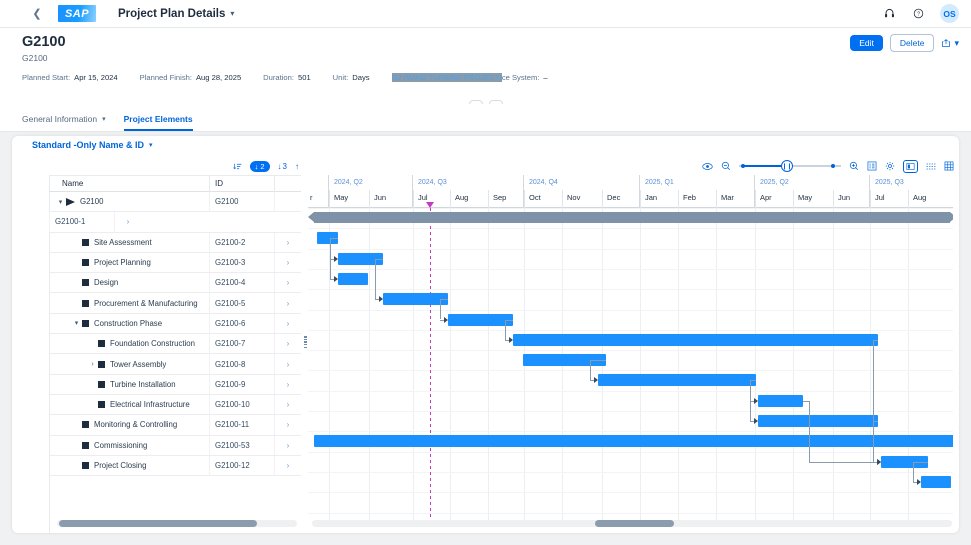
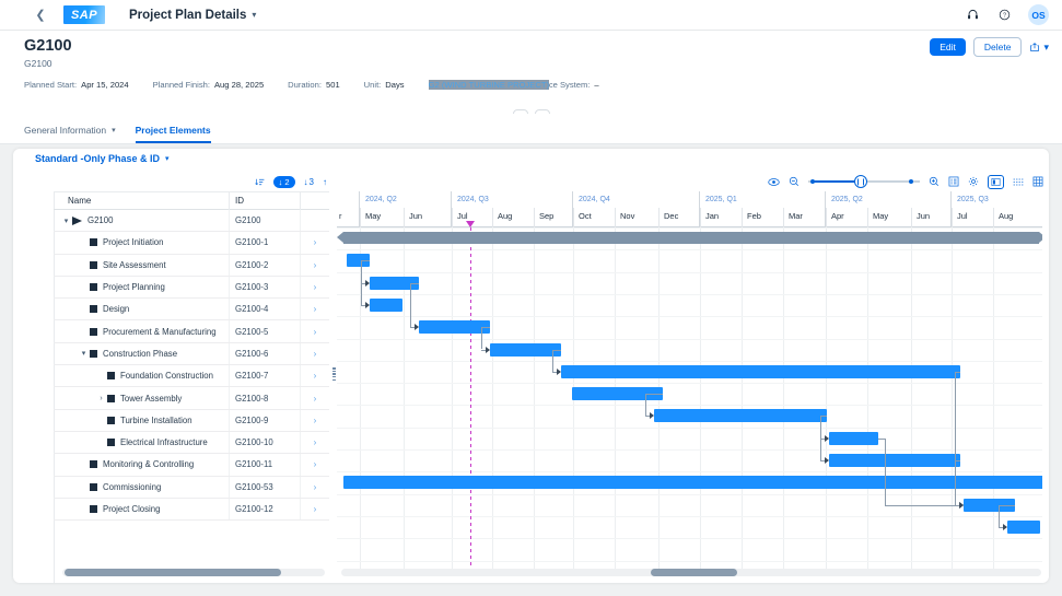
  ❮
  SAP
  Project Plan Details
  ▾
  OS
  G2100
  G2100
  Planned Start:
  Apr 15, 2024
  Planned Finish:
  Aug 28, 2025
  Duration:
  501
  Unit:
  Days
  G2 (WIND TURBINE PROJECT)
  –
  Edit
  Delete
  ▾
  General Information
  Project Elements
- Standard -Only Name & ID
+ Standard -Only Phase & ID
  ↓
  2
  ↓
  3
  ↑
  Name
  ID
  G2100
  G2100
+ Project Initiation
  G2100-1
  ›
  Site Assessment
  G2100-2
  ›
  Project Planning
  G2100-3
  ›
  Design
  G2100-4
  ›
  Procurement & Manufacturing
  G2100-5
  ›
  Construction Phase
  G2100-6
  ›
  Foundation Construction
  G2100-7
  ›
  Tower Assembly
  G2100-8
  ›
  Turbine Installation
  G2100-9
  ›
  Electrical Infrastructure
  G2100-10
  ›
  Monitoring & Controlling
  G2100-11
  ›
  Commissioning
  G2100-53
  ›
  Project Closing
  G2100-12
  ›
  r
  May
  Jun
  Jul
  Aug
  Sep
  Oct
  Nov
  Dec
  Jan
  Feb
  Mar
  Apr
  May
  Jun
  Jul
  Aug
